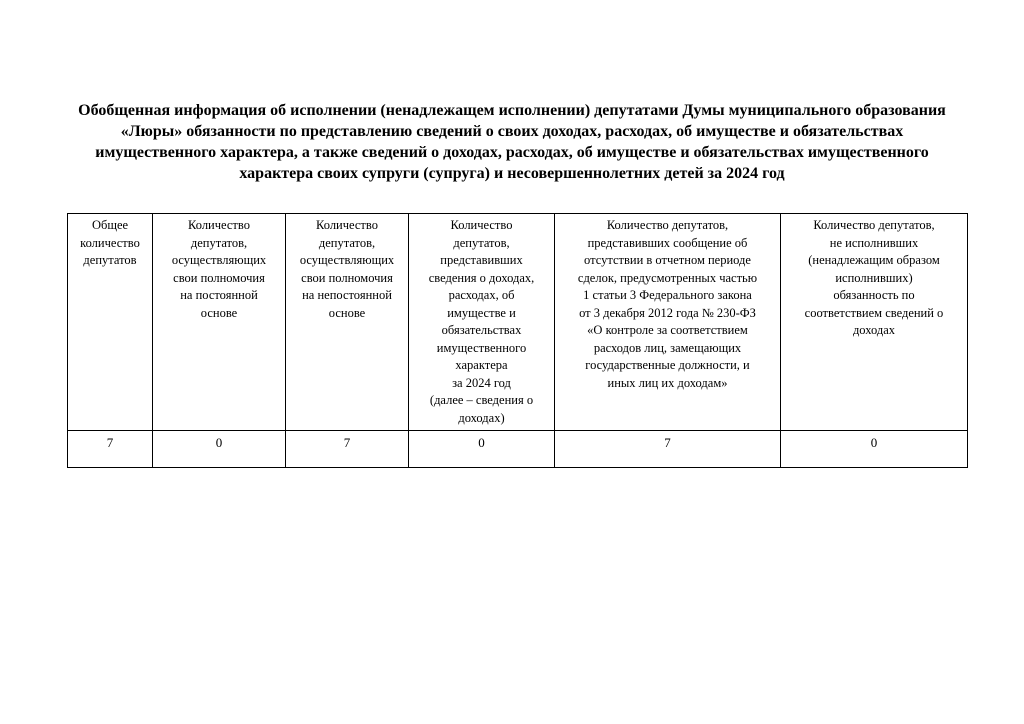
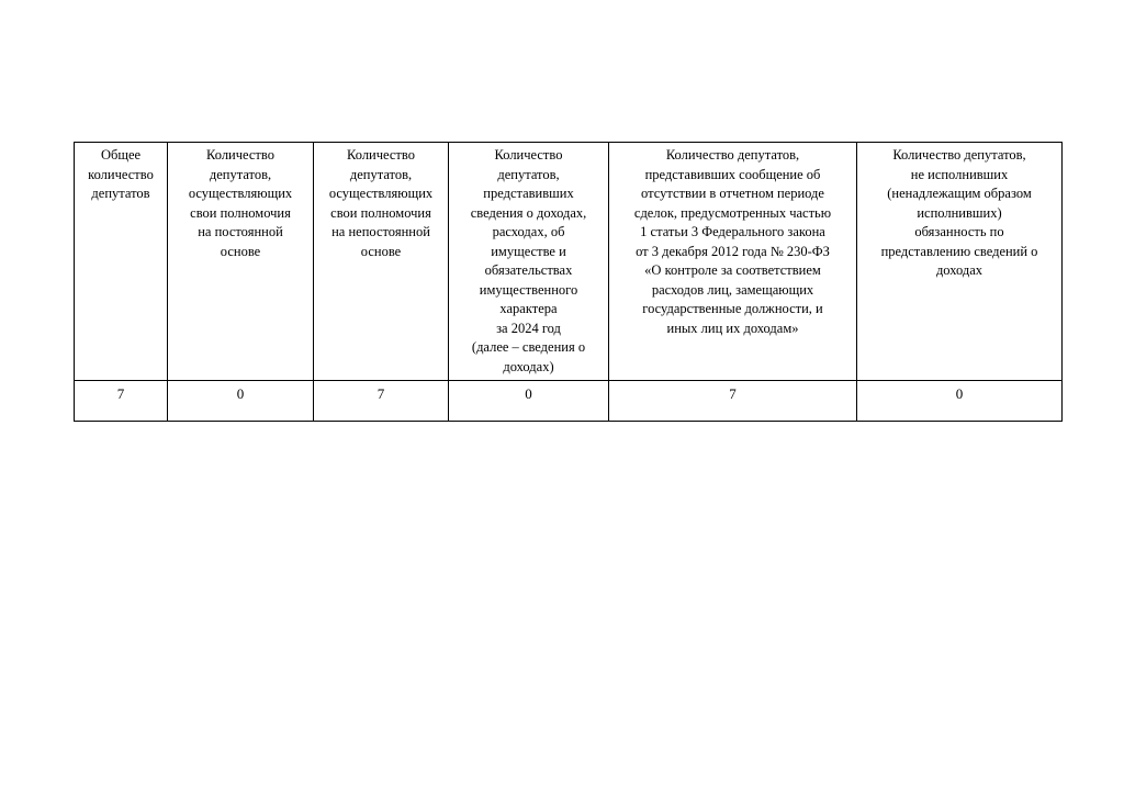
- Обобщенная информация об исполнении (ненадлежащем исполнении) депутатами Думы муниципального образования «Люры» обязанности по представлению сведений о своих доходах, расходах, об имуществе и обязательствах имущественного характера, а также сведений о доходах, расходах, об имуществе и обязательствах имущественного характера своих супруги (супруга) и несовершеннолетних детей за 2024 год
- Общее количество депутатов	Количество депутатов, осуществляющих свои полномочия на постоянной основе	Количество депутатов, осуществляющих свои полномочия на непостоянной основе	Количество депутатов, представивших сведения о доходах, расходах, об имуществе и обязательствах имущественного характера за 2024 год (далее – сведения о доходах)	Количество депутатов, представивших сообщение об отсутствии в отчетном периоде сделок, предусмотренных частью 1 статьи 3 Федерального закона от 3 декабря 2012 года № 230-ФЗ «О контроле за соответствием расходов лиц, замещающих государственные должности, и иных лиц их доходам»	Количество депутатов, не исполнивших (ненадлежащим образом исполнивших) обязанность по соответствием сведений о доходах
+ Общее количество депутатов	Количество депутатов, осуществляющих свои полномочия на постоянной основе	Количество депутатов, осуществляющих свои полномочия на непостоянной основе	Количество депутатов, представивших сведения о доходах, расходах, об имуществе и обязательствах имущественного характера за 2024 год (далее – сведения о доходах)	Количество депутатов, представивших сообщение об отсутствии в отчетном периоде сделок, предусмотренных частью 1 статьи 3 Федерального закона от 3 декабря 2012 года № 230-ФЗ «О контроле за соответствием расходов лиц, замещающих государственные должности, и иных лиц их доходам»	Количество депутатов, не исполнивших (ненадлежащим образом исполнивших) обязанность по представлению сведений о доходах
  7	0	7	0	7	0
